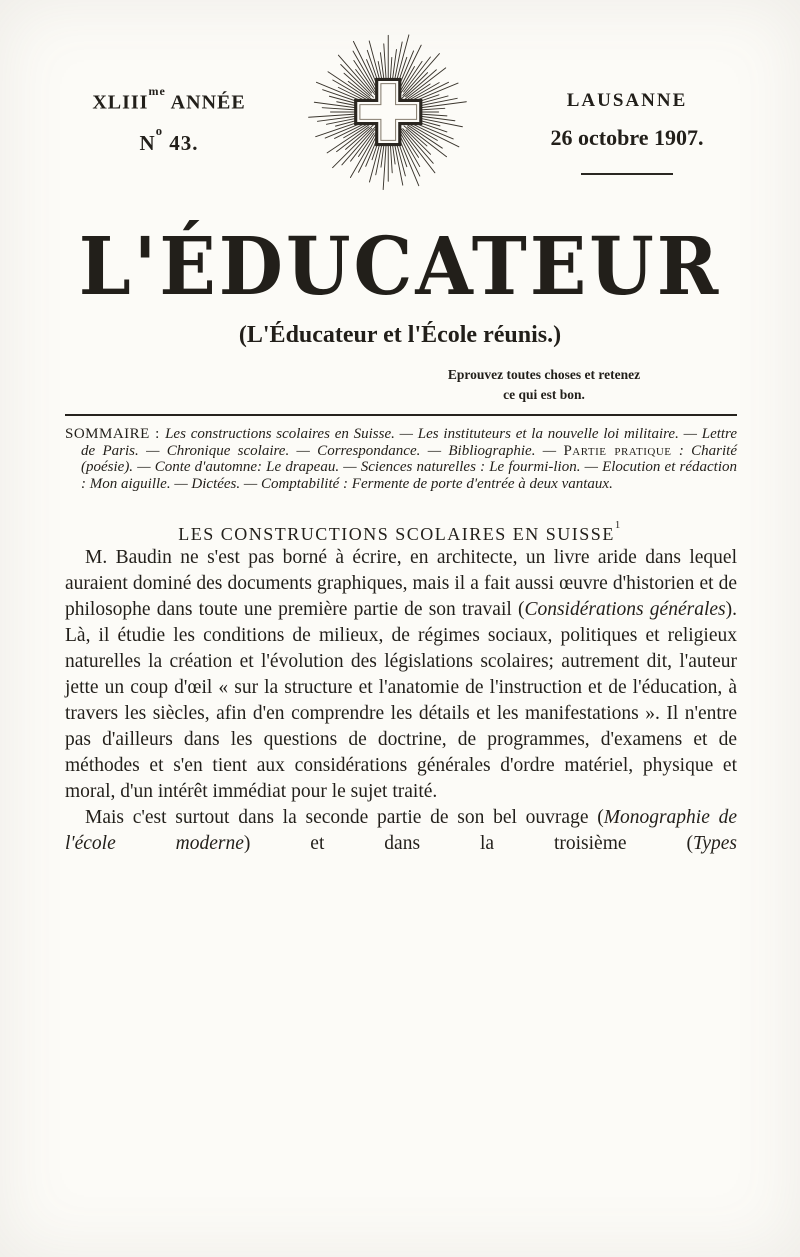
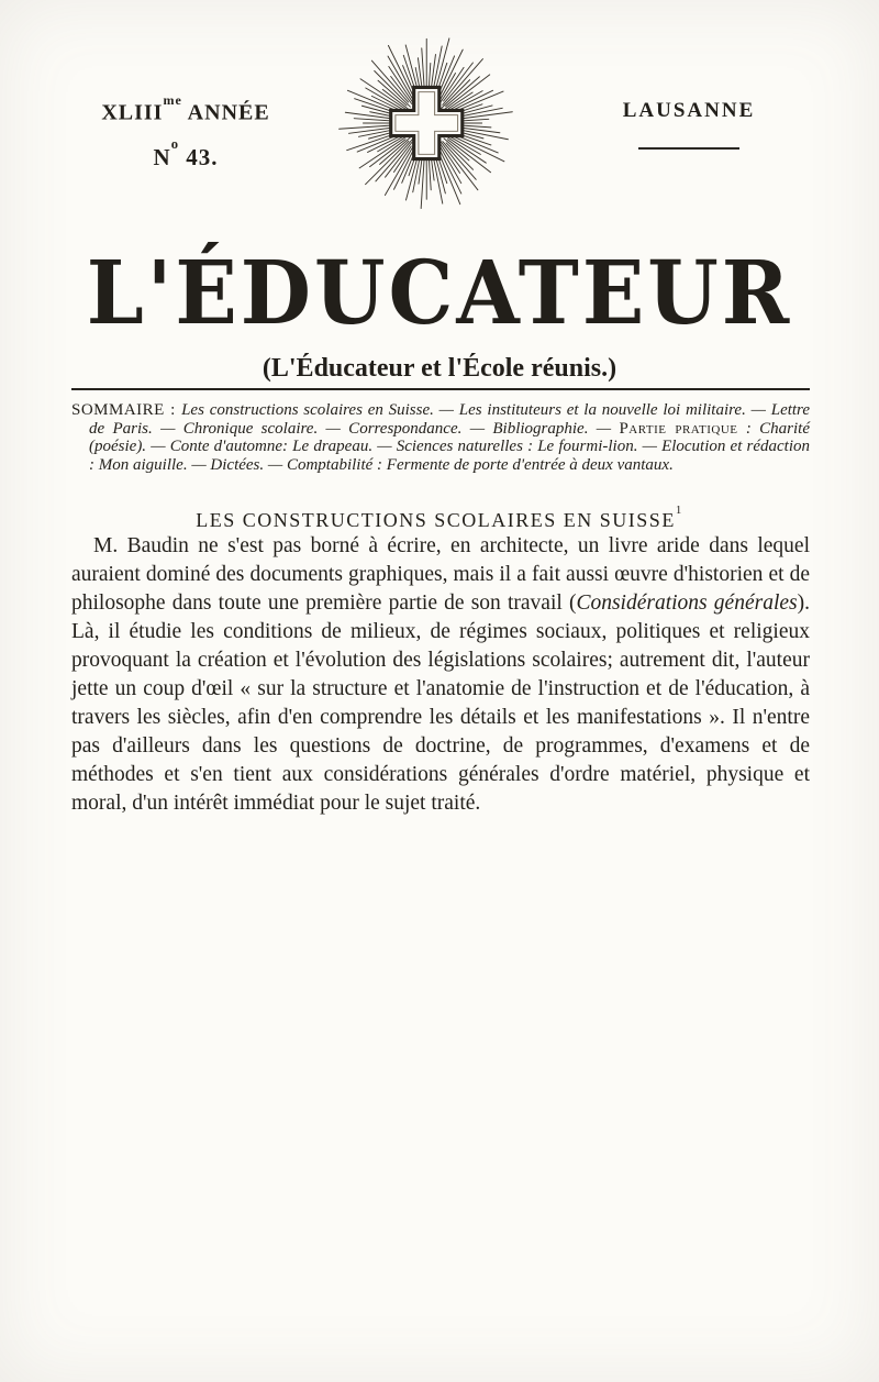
  XLIIIme ANNÉE
  No 43.
  LAUSANNE
- 26 octobre 1907.
  L'ÉDUCATEUR
  (L'Éducateur et l'École réunis.)
- Eprouvez toutes choses et retenez
- ce qui est bon.
  SOMMAIRE : Les constructions scolaires en Suisse. — Les instituteurs et la nouvelle loi militaire. — Lettre de Paris. — Chronique scolaire. — Correspondance. — Bibliographie. — Partie pratique : Charité (poésie). — Conte d'automne: Le drapeau. — Sciences naturelles : Le fourmi-lion. — Elocution et rédaction : Mon aiguille. — Dictées. — Comptabilité : Fermente de porte d'entrée à deux vantaux.
  LES CONSTRUCTIONS SCOLAIRES EN SUISSE1
- M. Baudin ne s'est pas borné à écrire, en architecte, un livre aride dans lequel auraient dominé des documents graphiques, mais il a fait aussi œuvre d'historien et de philosophe dans toute une première partie de son travail (Considérations générales). Là, il étudie les conditions de milieux, de régimes sociaux, politiques et religieux naturelles la création et l'évolution des législations scolaires; autrement dit, l'auteur jette un coup d'œil « sur la structure et l'anatomie de l'instruction et de l'éducation, à travers les siècles, afin d'en comprendre les détails et les manifestations ». Il n'entre pas d'ailleurs dans les questions de doctrine, de programmes, d'examens et de méthodes et s'en tient aux considérations générales d'ordre matériel, physique et moral, d'un intérêt immédiat pour le sujet traité.
+ M. Baudin ne s'est pas borné à écrire, en architecte, un livre aride dans lequel auraient dominé des documents graphiques, mais il a fait aussi œuvre d'historien et de philosophe dans toute une première partie de son travail (Considérations générales). Là, il étudie les conditions de milieux, de régimes sociaux, politiques et religieux provoquant la création et l'évolution des législations scolaires; autrement dit, l'auteur jette un coup d'œil « sur la structure et l'anatomie de l'instruction et de l'éducation, à travers les siècles, afin d'en comprendre les détails et les manifestations ». Il n'entre pas d'ailleurs dans les questions de doctrine, de programmes, d'examens et de méthodes et s'en tient aux considérations générales d'ordre matériel, physique et moral, d'un intérêt immédiat pour le sujet traité.
- Mais c'est surtout dans la seconde partie de son bel ouvrage (Monographie de l'école moderne) et dans la troisième (Types
